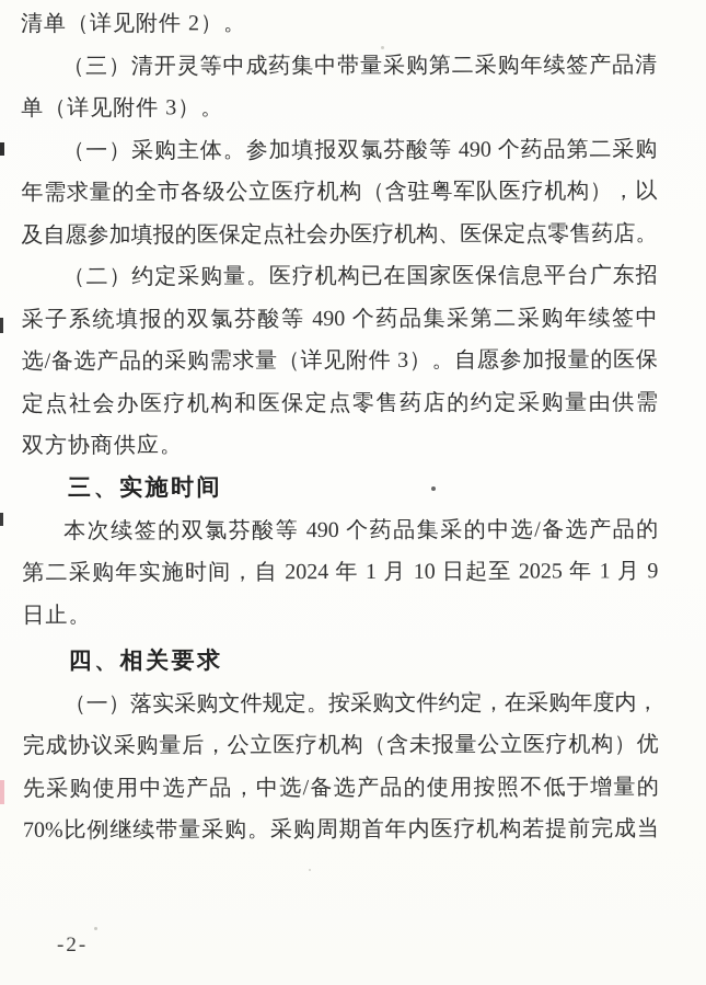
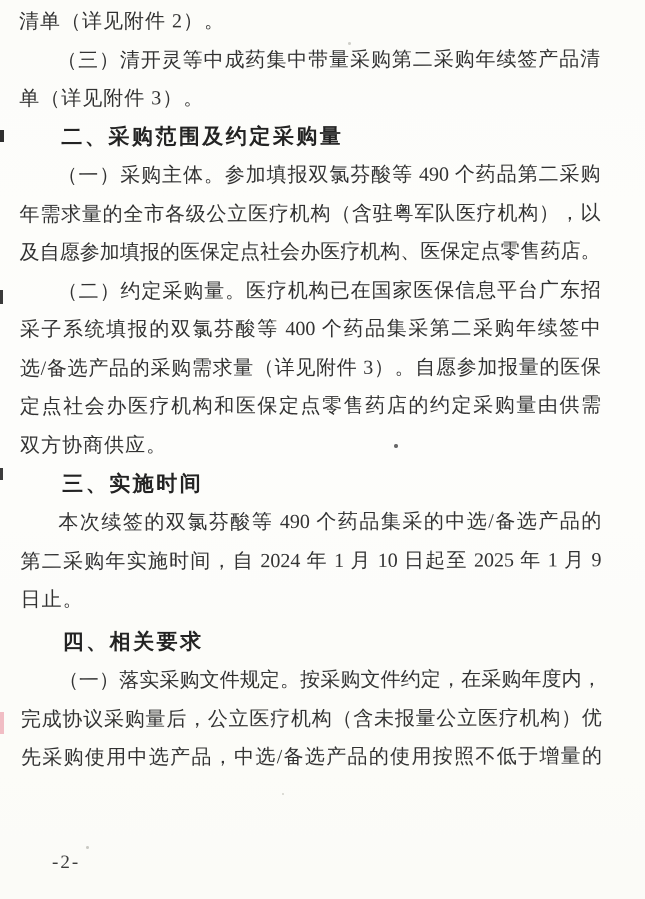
  清单（详见附件 2）。
  （三）清开灵等中成药集中带量采购第二采购年续签产品清
  单（详见附件 3）。
+ 二、采购范围及约定采购量
  （一）采购主体。参加填报双氯芬酸等 490 个药品第二采购
  年需求量的全市各级公立医疗机构（含驻粤军队医疗机构），以
  及自愿参加填报的医保定点社会办医疗机构、医保定点零售药店。
  （二）约定采购量。医疗机构已在国家医保信息平台广东招
- 采子系统填报的双氯芬酸等 490 个药品集采第二采购年续签中
+ 采子系统填报的双氯芬酸等 400 个药品集采第二采购年续签中
  选/备选产品的采购需求量（详见附件 3）。自愿参加报量的医保
  定点社会办医疗机构和医保定点零售药店的约定采购量由供需
  双方协商供应。
  三、实施时间
  本次续签的双氯芬酸等 490 个药品集采的中选/备选产品的
  第二采购年实施时间，自 2024 年 1 月 10 日起至 2025 年 1 月 9
  日止。
  四、相关要求
  （一）落实采购文件规定。按采购文件约定，在采购年度内，
  完成协议采购量后，公立医疗机构（含未报量公立医疗机构）优
  先采购使用中选产品，中选/备选产品的使用按照不低于增量的
- 70%比例继续带量采购。采购周期首年内医疗机构若提前完成当
  -2-
